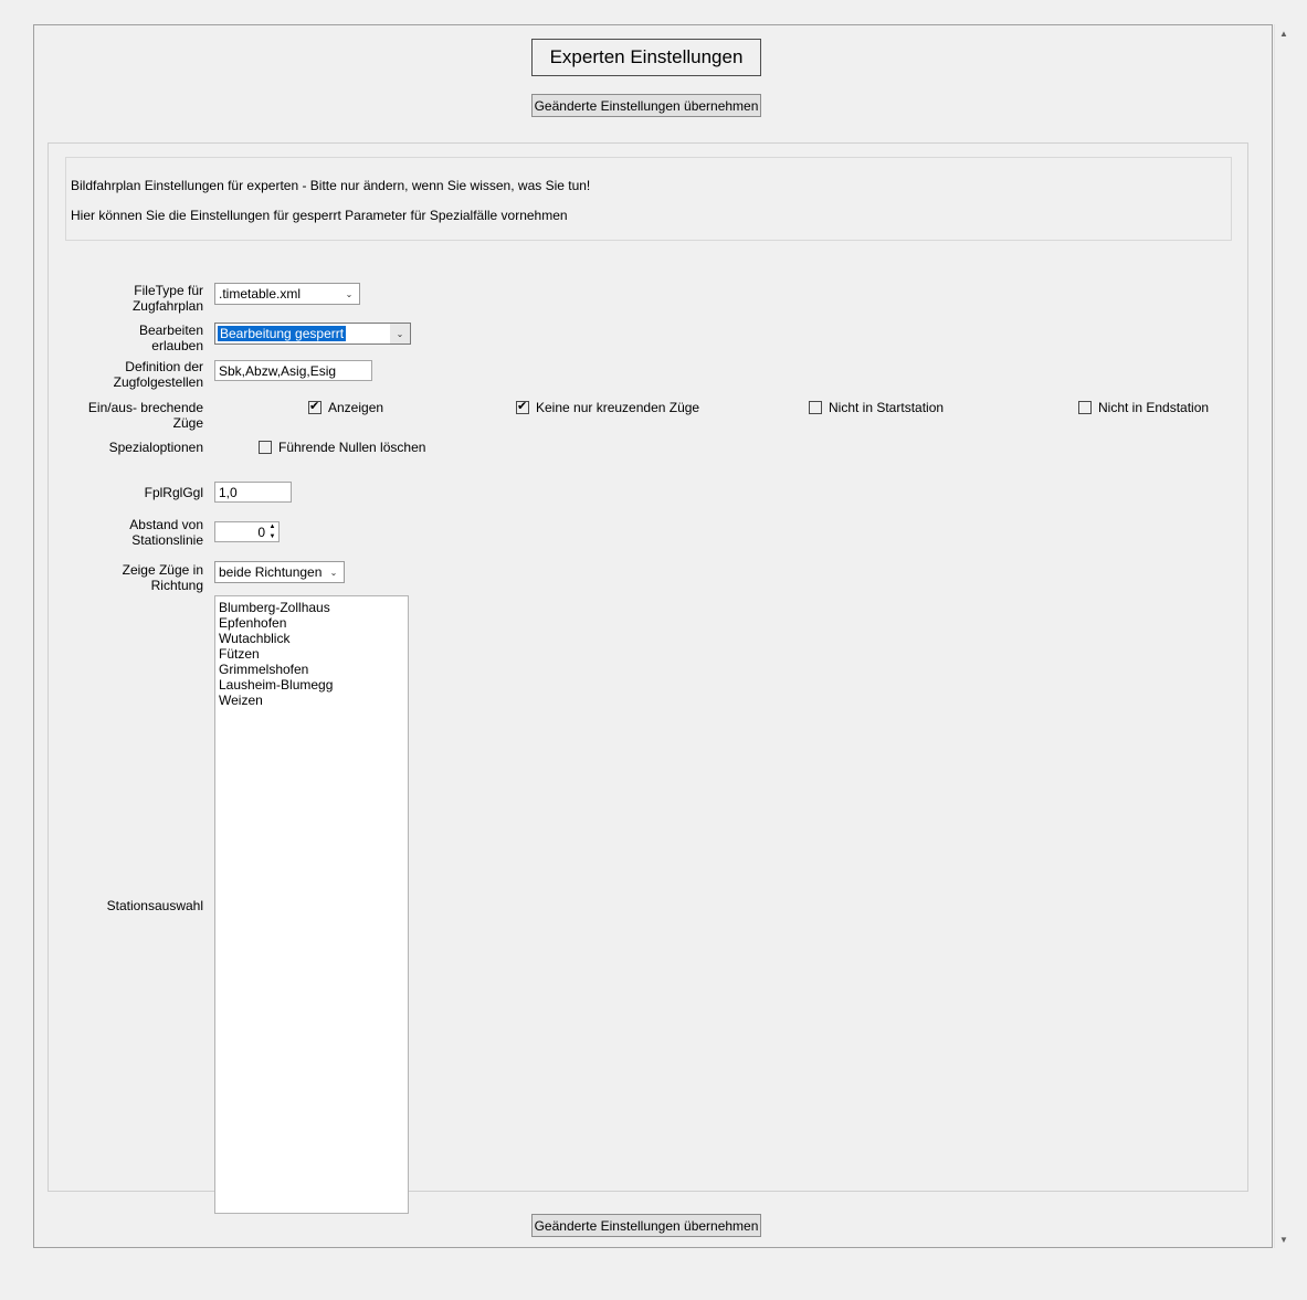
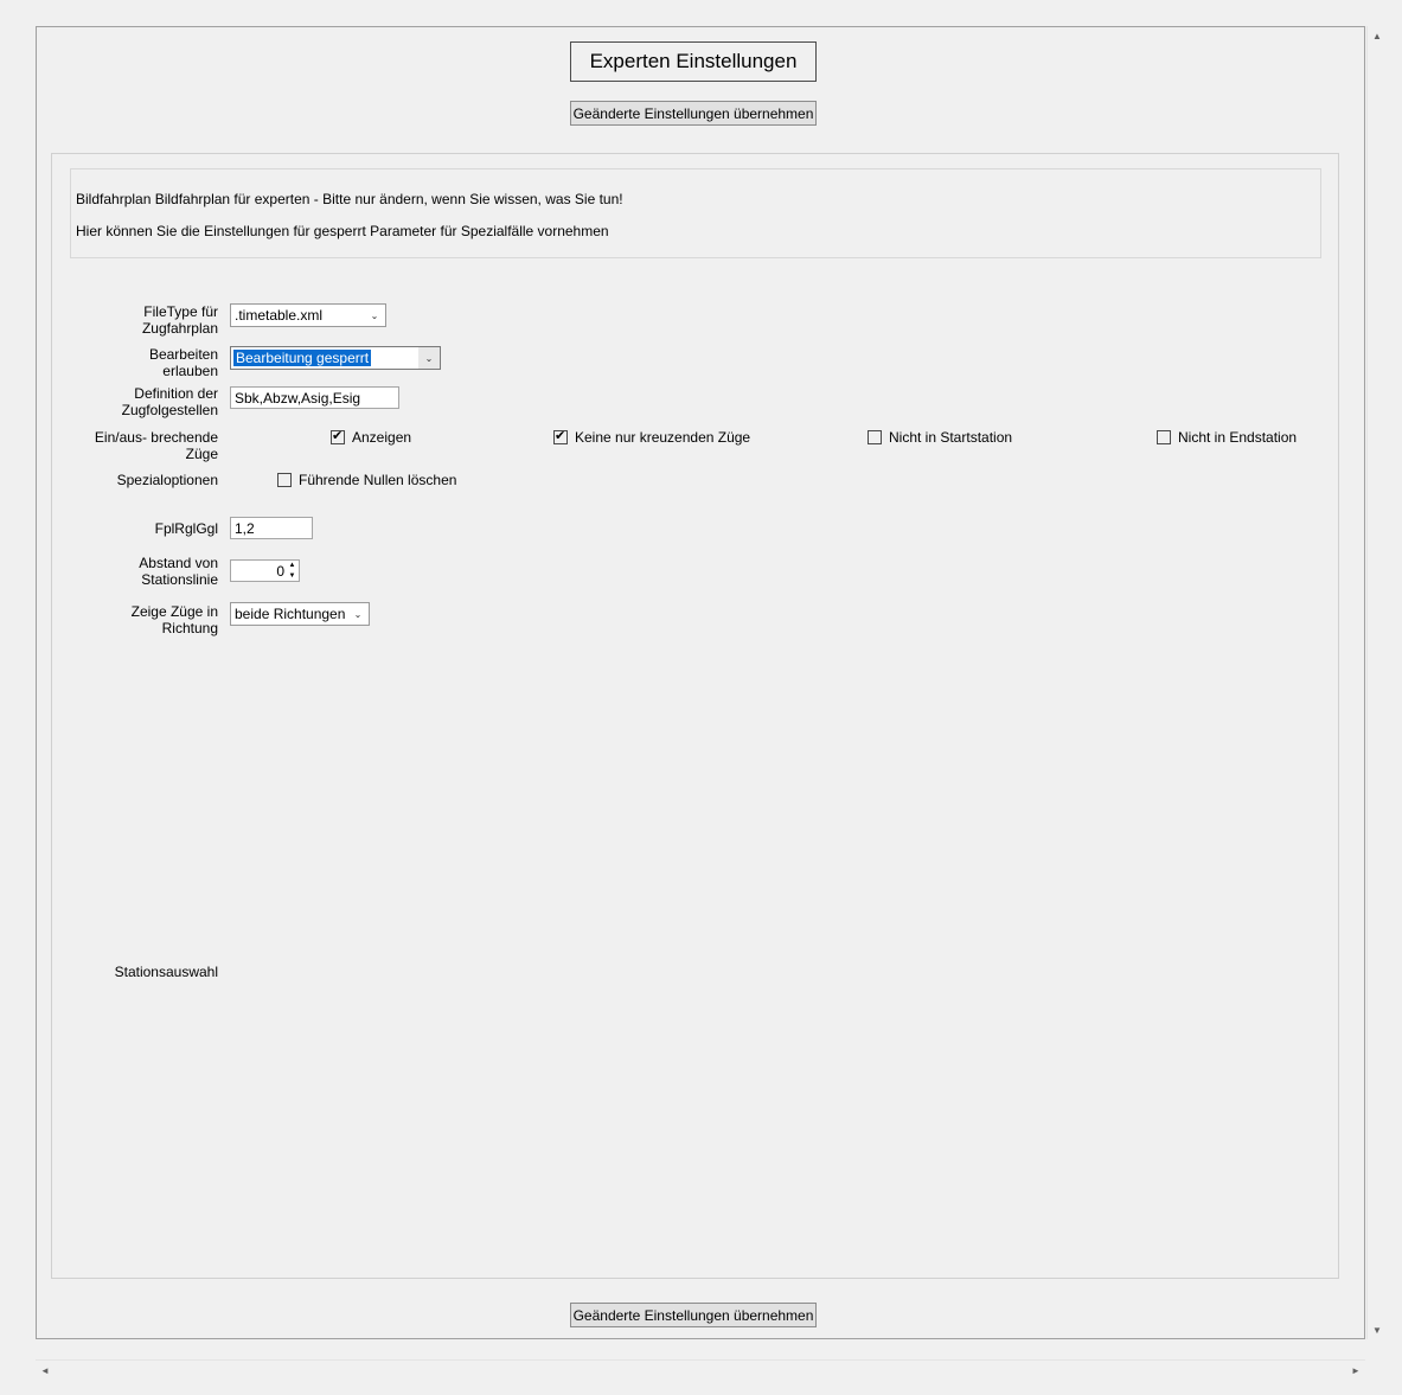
  ▲
  ▼
+ ◄
+ ►
  Experten Einstellungen
  Geänderte Einstellungen übernehmen
- Bildfahrplan Einstellungen für experten - Bitte nur ändern, wenn Sie wissen, was Sie tun!
+ Bildfahrplan Bildfahrplan für experten - Bitte nur ändern, wenn Sie wissen, was Sie tun!
  Hier können Sie die Einstellungen für gesperrt Parameter für Spezialfälle vornehmen
  FileType für Zugfahrplan
  .timetable.xml
  ⌄
  Bearbeiten erlauben
  Bearbeitung gesperrt
  ⌄
  Definition der Zugfolgestellen
  Sbk,Abzw,Asig,Esig
  Ein/aus- brechende Züge
  Anzeigen
  Keine nur kreuzenden Züge
  Nicht in Startstation
  Nicht in Endstation
  Spezialoptionen
  Führende Nullen löschen
  FplRglGgl
- 1,0
+ 1,2
  Abstand von Stationslinie
  0
  Zeige Züge in Richtung
  beide Richtungen
  ⌄
  Stationsauswahl
- Blumberg-Zollhaus
- Epfenhofen
- Wutachblick
- Fützen
- Grimmelshofen
- Lausheim-Blumegg
- Weizen
  Geänderte Einstellungen übernehmen
